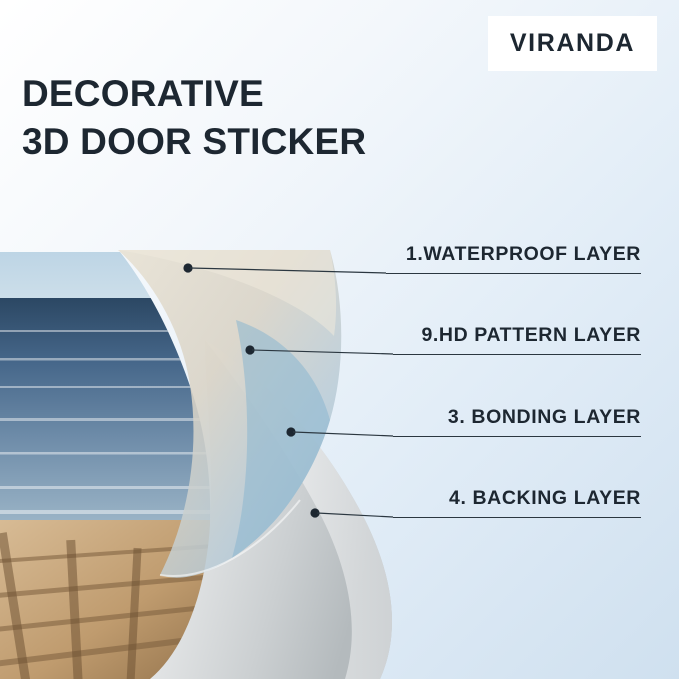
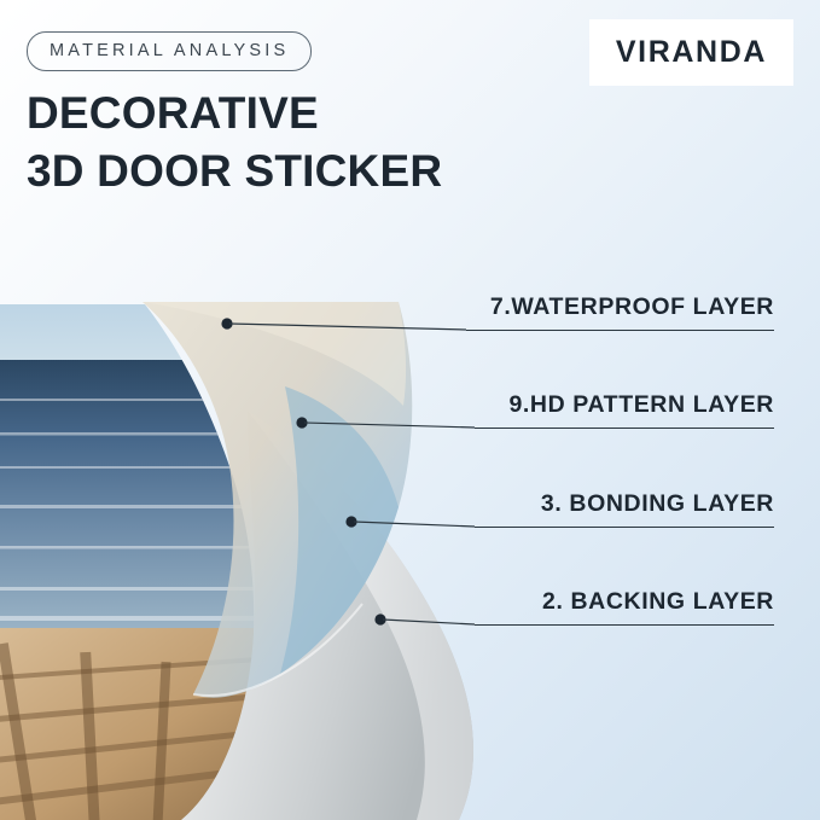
+ MATERIAL ANALYSIS
  DECORATIVE
  3D DOOR STICKER
  VIRANDA
- 1.WATERPROOF LAYER
+ 7.WATERPROOF LAYER
  9.HD PATTERN LAYER
  3. BONDING LAYER
- 4. BACKING LAYER
+ 2. BACKING LAYER
